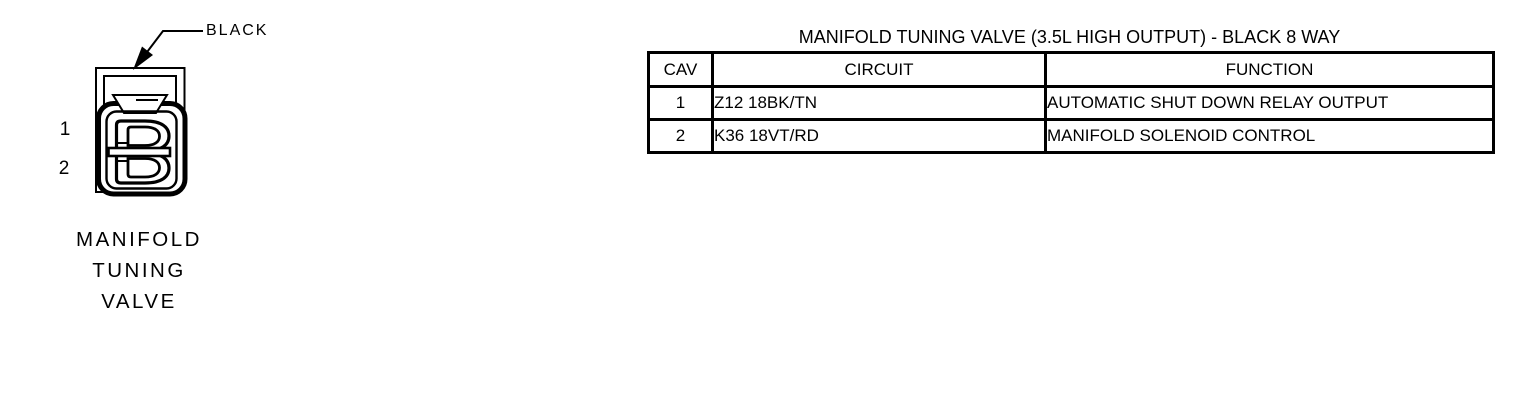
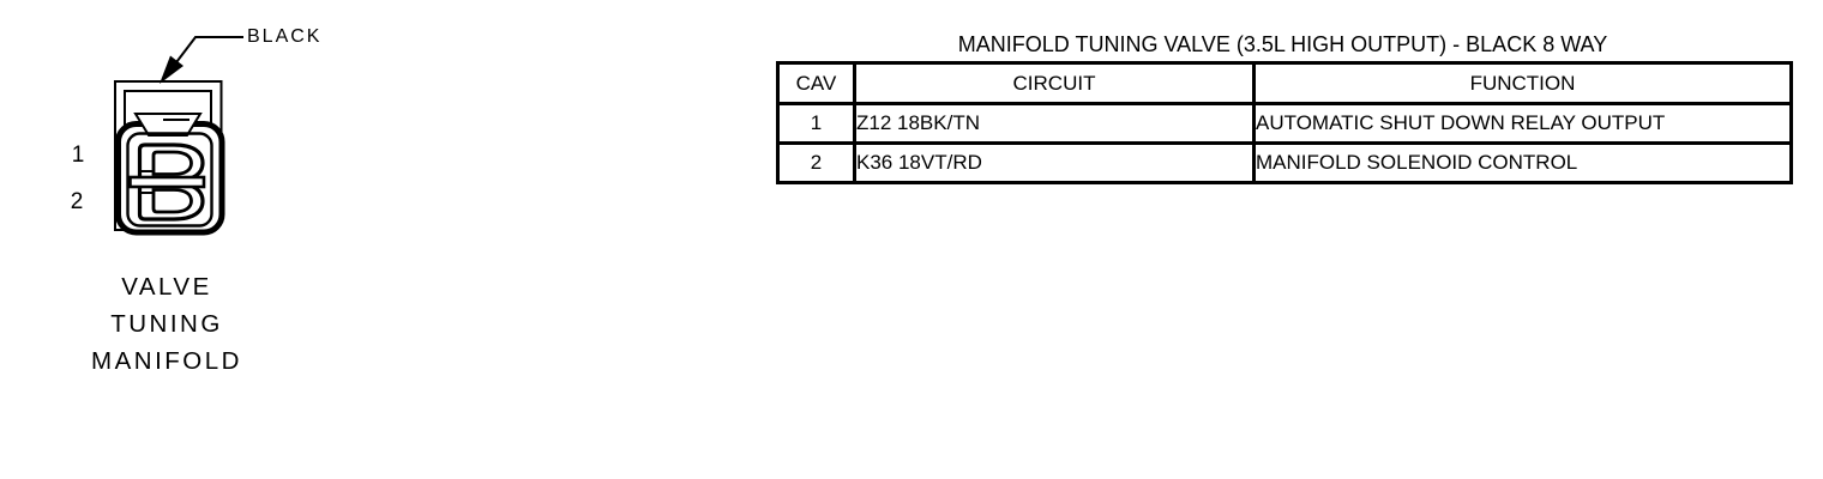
  BLACK
  1
  2
- MANIFOLD
+ VALVE
  TUNING
- VALVE
+ MANIFOLD
  MANIFOLD TUNING VALVE (3.5L HIGH OUTPUT) - BLACK 8 WAY
  CAV	CIRCUIT	FUNCTION
  1	Z12 18BK/TN	AUTOMATIC SHUT DOWN RELAY OUTPUT
  2	K36 18VT/RD	MANIFOLD SOLENOID CONTROL
